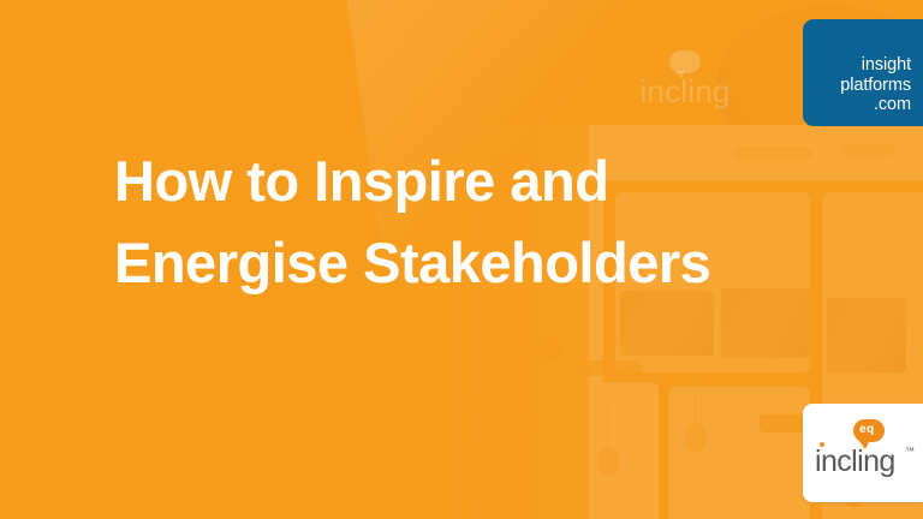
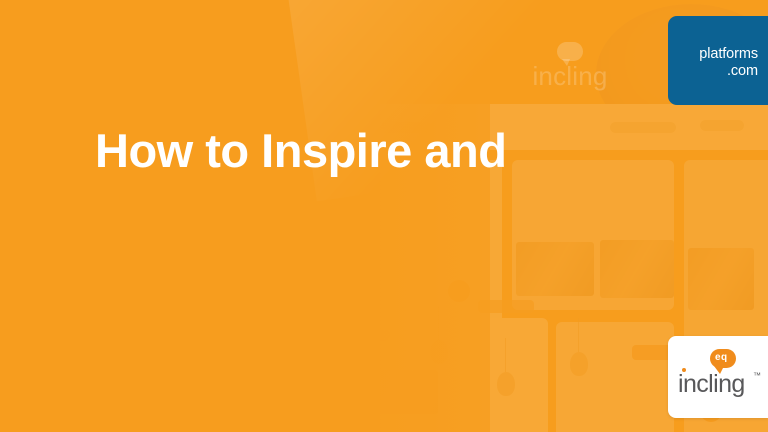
  incling
  How to Inspire and
- Energise Stakeholders
- insight
  platforms
  .com
  eq
  incling
  ™
